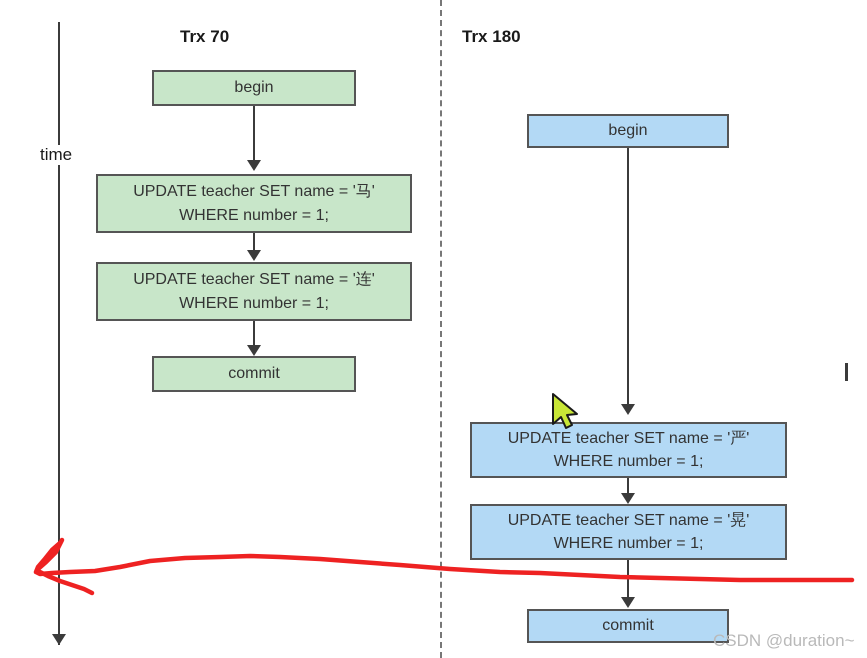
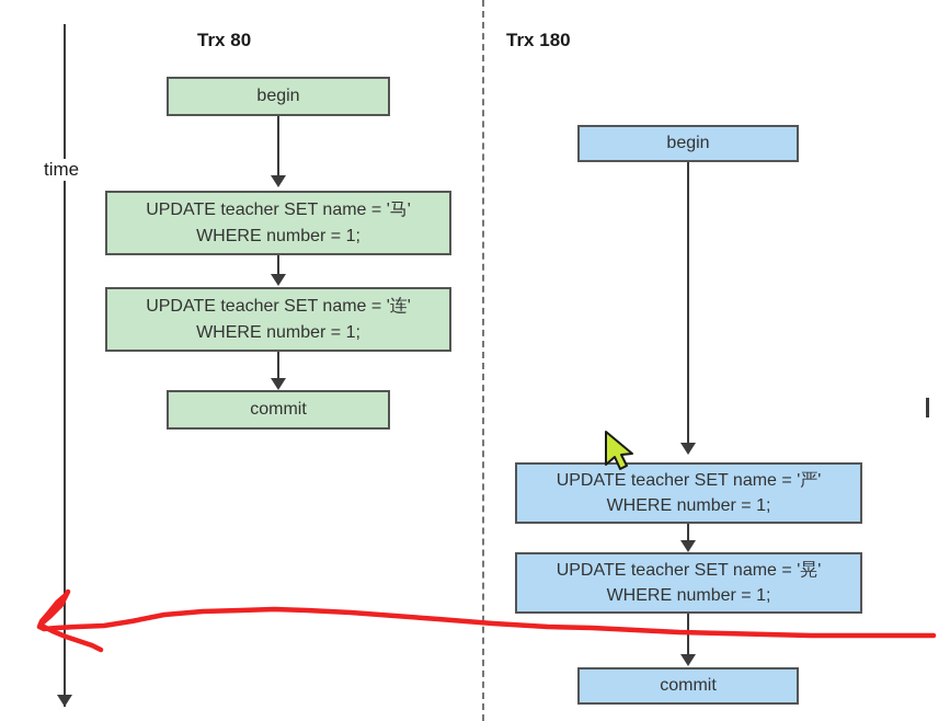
  time
- Trx 70
+ Trx 80
  begin
  UPDATE teacher SET name = '马'
  WHERE number = 1;
  UPDATE teacher SET name = '连'
  WHERE number = 1;
  commit
  Trx 180
  begin
  UPDATE teacher SET name = '严'
  WHERE number = 1;
  UPDATE teacher SET name = '晃'
  WHERE number = 1;
  commit
- CSDN @duration~
